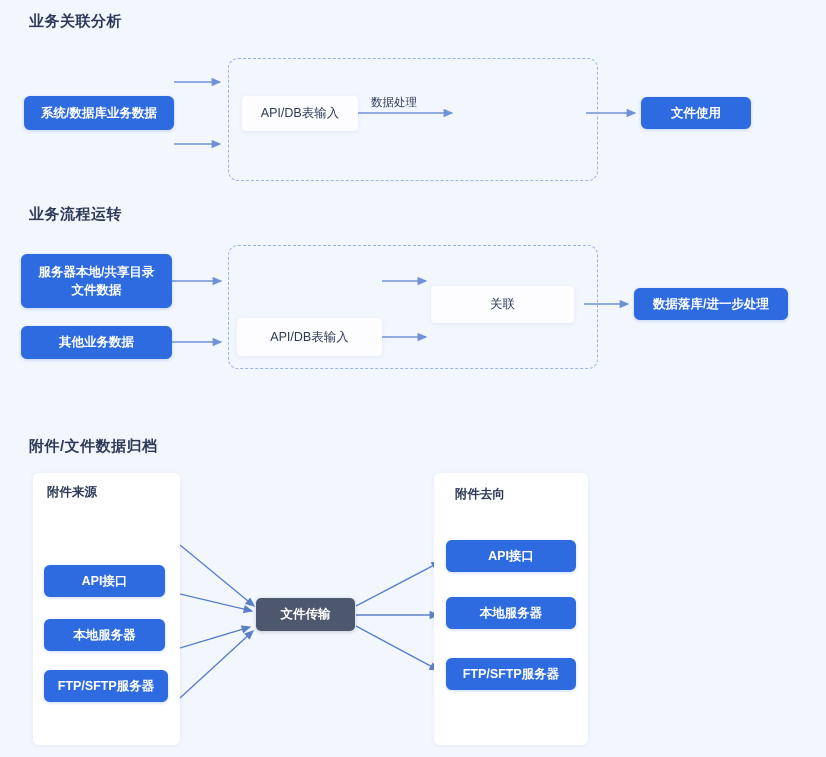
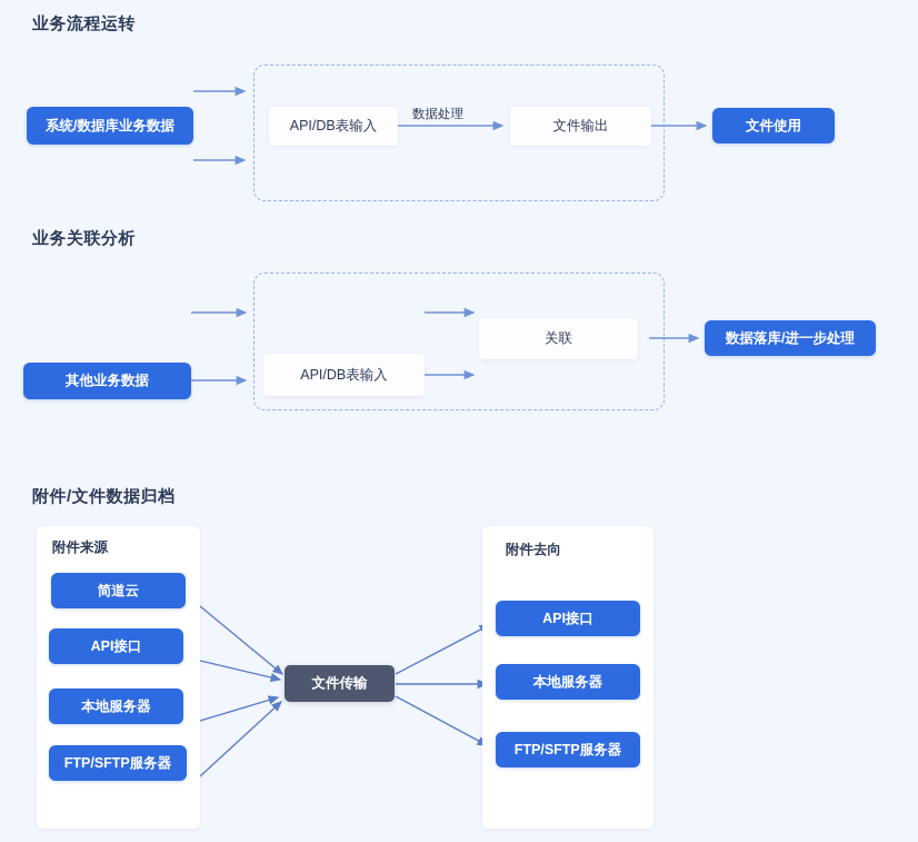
- 业务关联分析
+ 业务流程运转
  系统/数据库业务数据
  API/DB表输入
  数据处理
+ 文件输出
  文件使用
- 业务流程运转
+ 业务关联分析
- 服务器本地/共享目录
- 文件数据
  其他业务数据
  API/DB表输入
  关联
  数据落库/进一步处理
  附件/文件数据归档
  附件来源
+ 简道云
  API接口
  本地服务器
  FTP/SFTP服务器
  文件传输
  附件去向
  API接口
  本地服务器
  FTP/SFTP服务器
